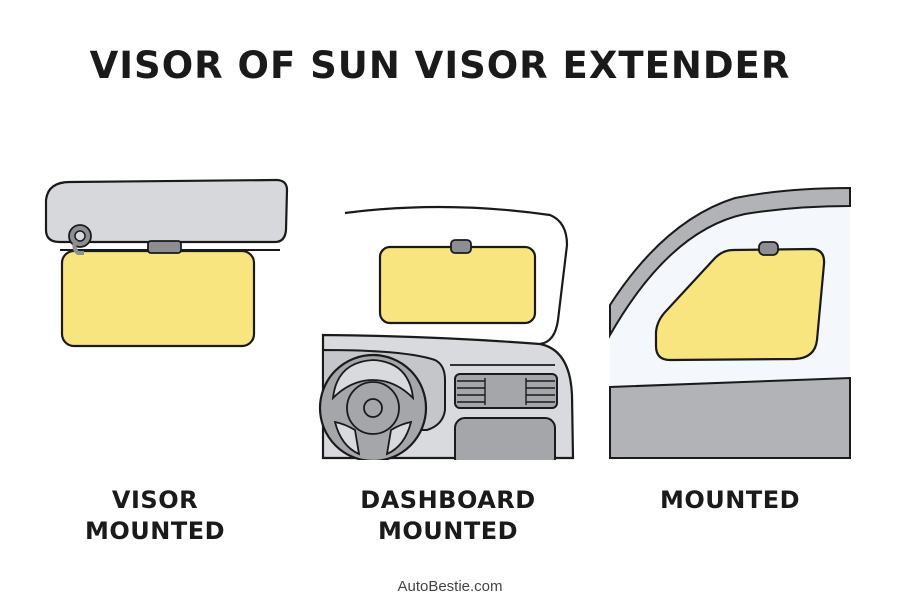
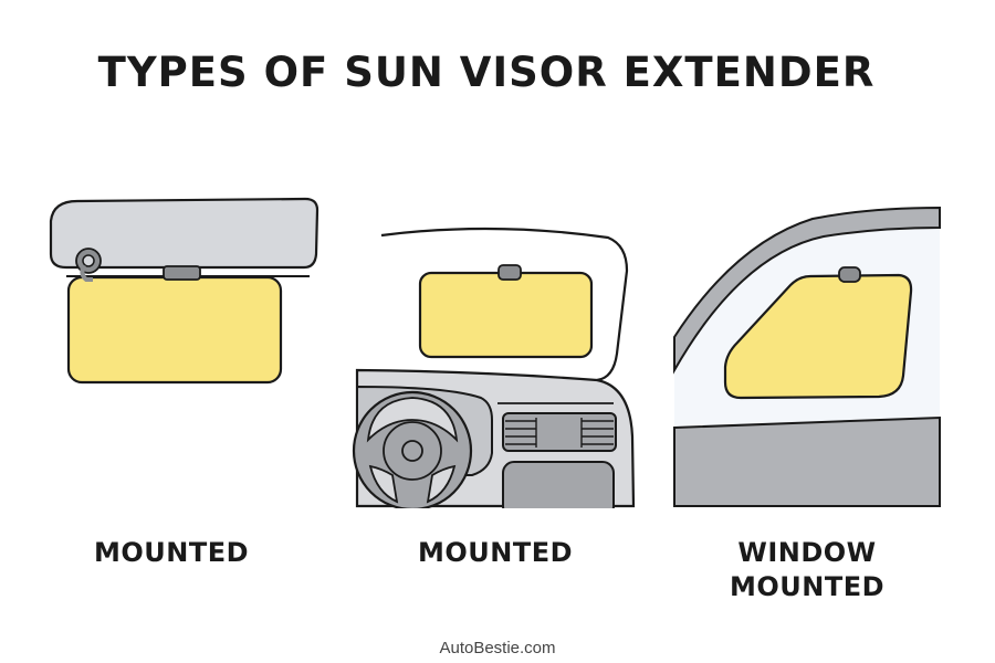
- VISOR OF SUN VISOR EXTENDER
+ TYPES OF SUN VISOR EXTENDER
- VISOR
  MOUNTED
- DASHBOARD
  MOUNTED
+ WINDOW
  MOUNTED
  AutoBestie.com
